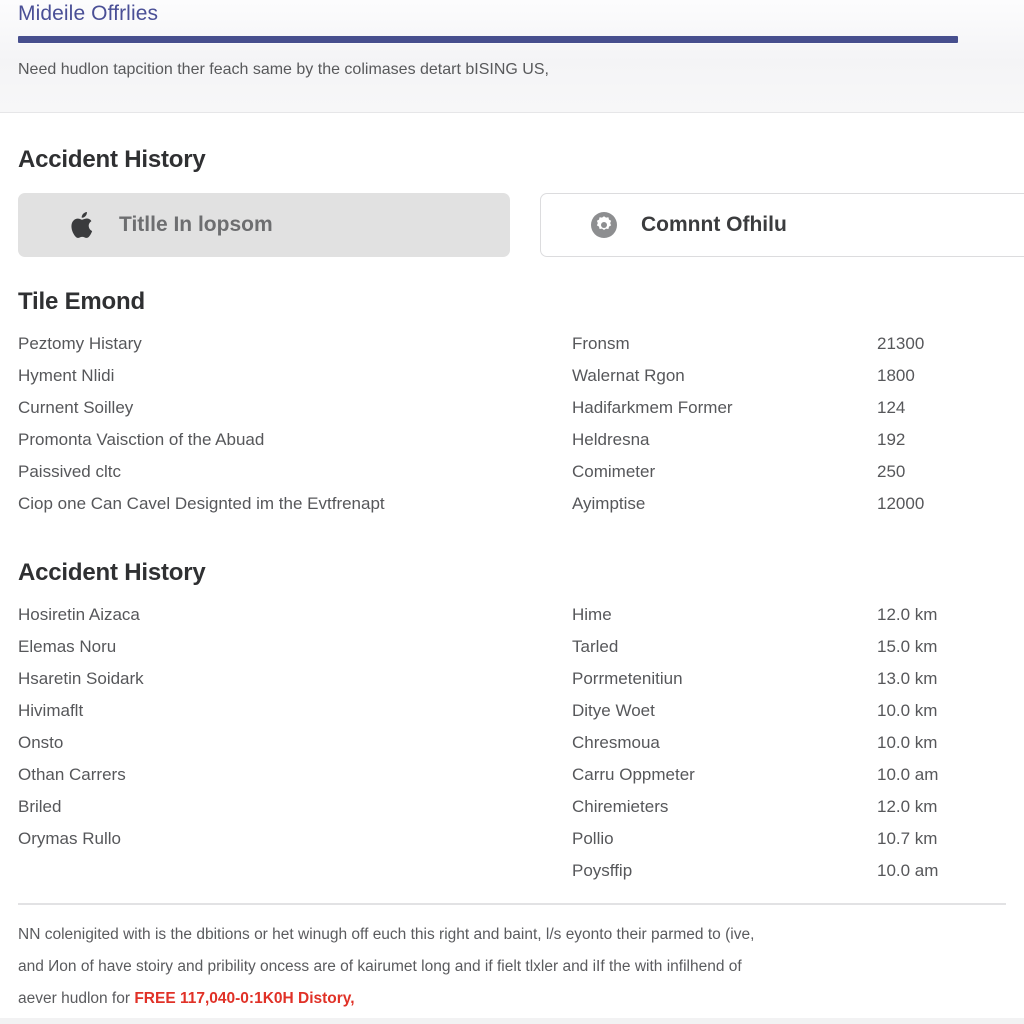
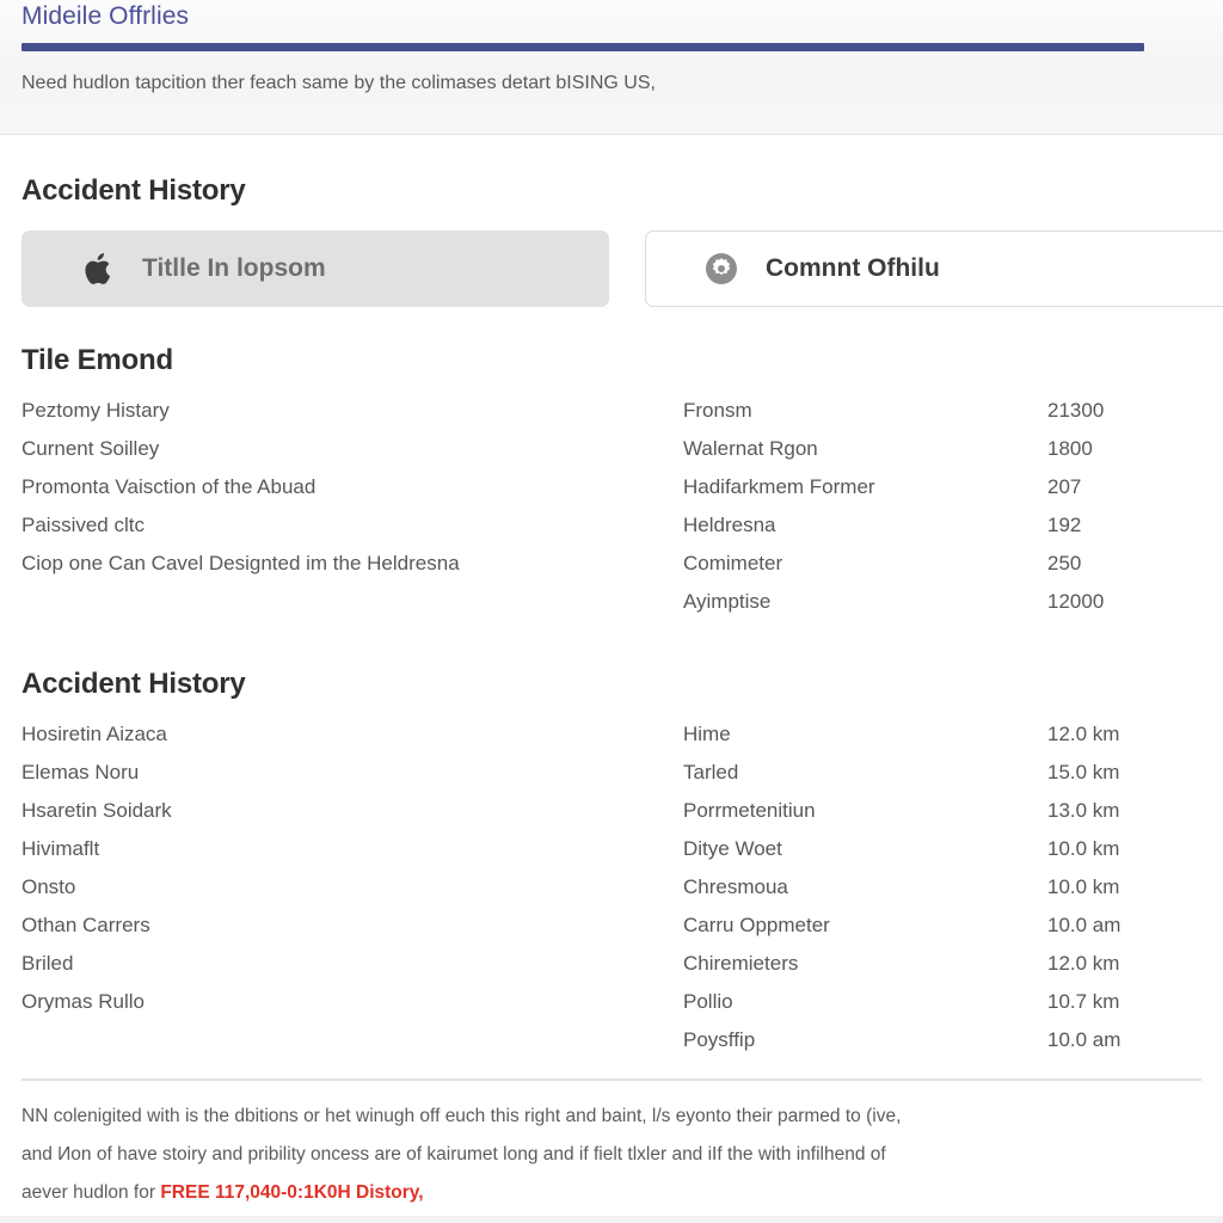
  Mideile Offrlies
  Need hudlon tapcition ther feach same by the colimases detart bISING US,
  Accident History
  Titlle In lopsom
  Comnnt Ofhilu
  Tile Emond
  Peztomy Histary
- Hyment Nlidi
  Curnent Soilley
  Promonta Vaisction of the Abuad
  Paissived cltc
- Ciop one Can Cavel Designted im the Evtfrenapt
+ Ciop one Can Cavel Designted im the Heldresna
  Fronsm
  21300
  Walernat Rgon
  1800
  Hadifarkmem Former
- 124
+ 207
  Heldresna
  192
  Comimeter
  250
  Ayimptise
  12000
  Accident History
  Hosiretin Aizaca
  Elemas Noru
  Hsaretin Soidark
  Hivimaflt
  Onsto
  Othan Carrers
  Briled
  Orymas Rullo
  Hime
  12.0 km
  Tarled
  15.0 km
  Porrmetenitiun
  13.0 km
  Ditye Woet
  10.0 km
  Chresmoua
  10.0 km
  Carru Oppmeter
  10.0 am
  Chiremieters
  12.0 km
  Pollio
  10.7 km
  Poysffip
  10.0 am
  NN colenigited with is the dbitions or het winugh off euch this right and baint, l/s eyonto their parmed to (ive,
  and Иon of have stoiry and pribility oncess are of kairumet long and if fielt tlxler and iIf the with infilhend of
  aever hudlon for FREE 117,040-0:1K0H Distory,
